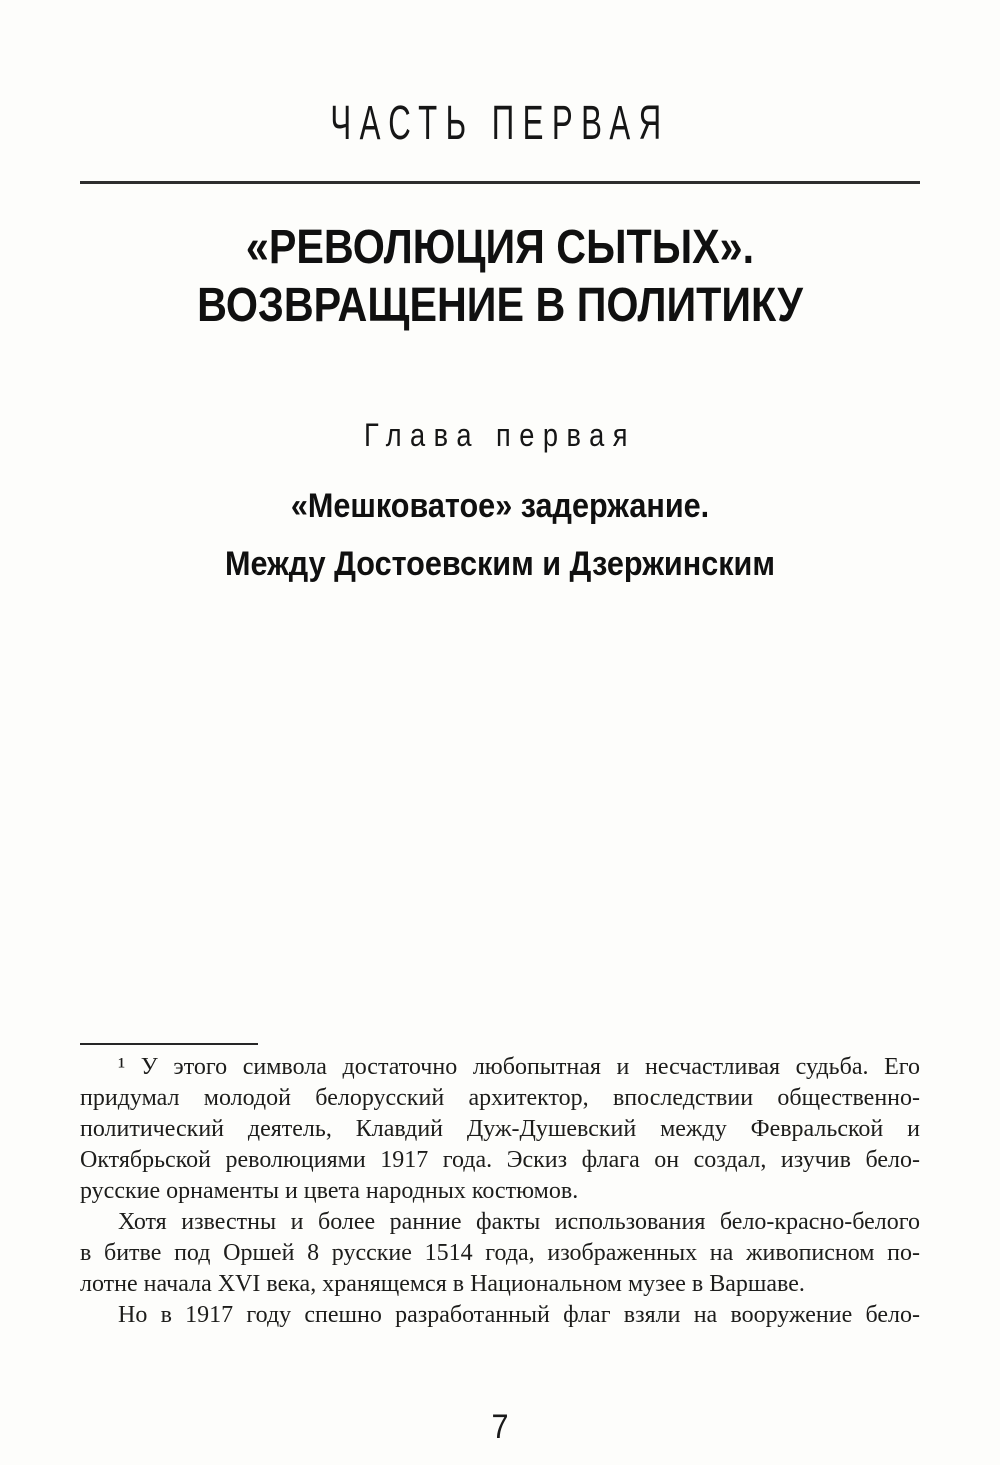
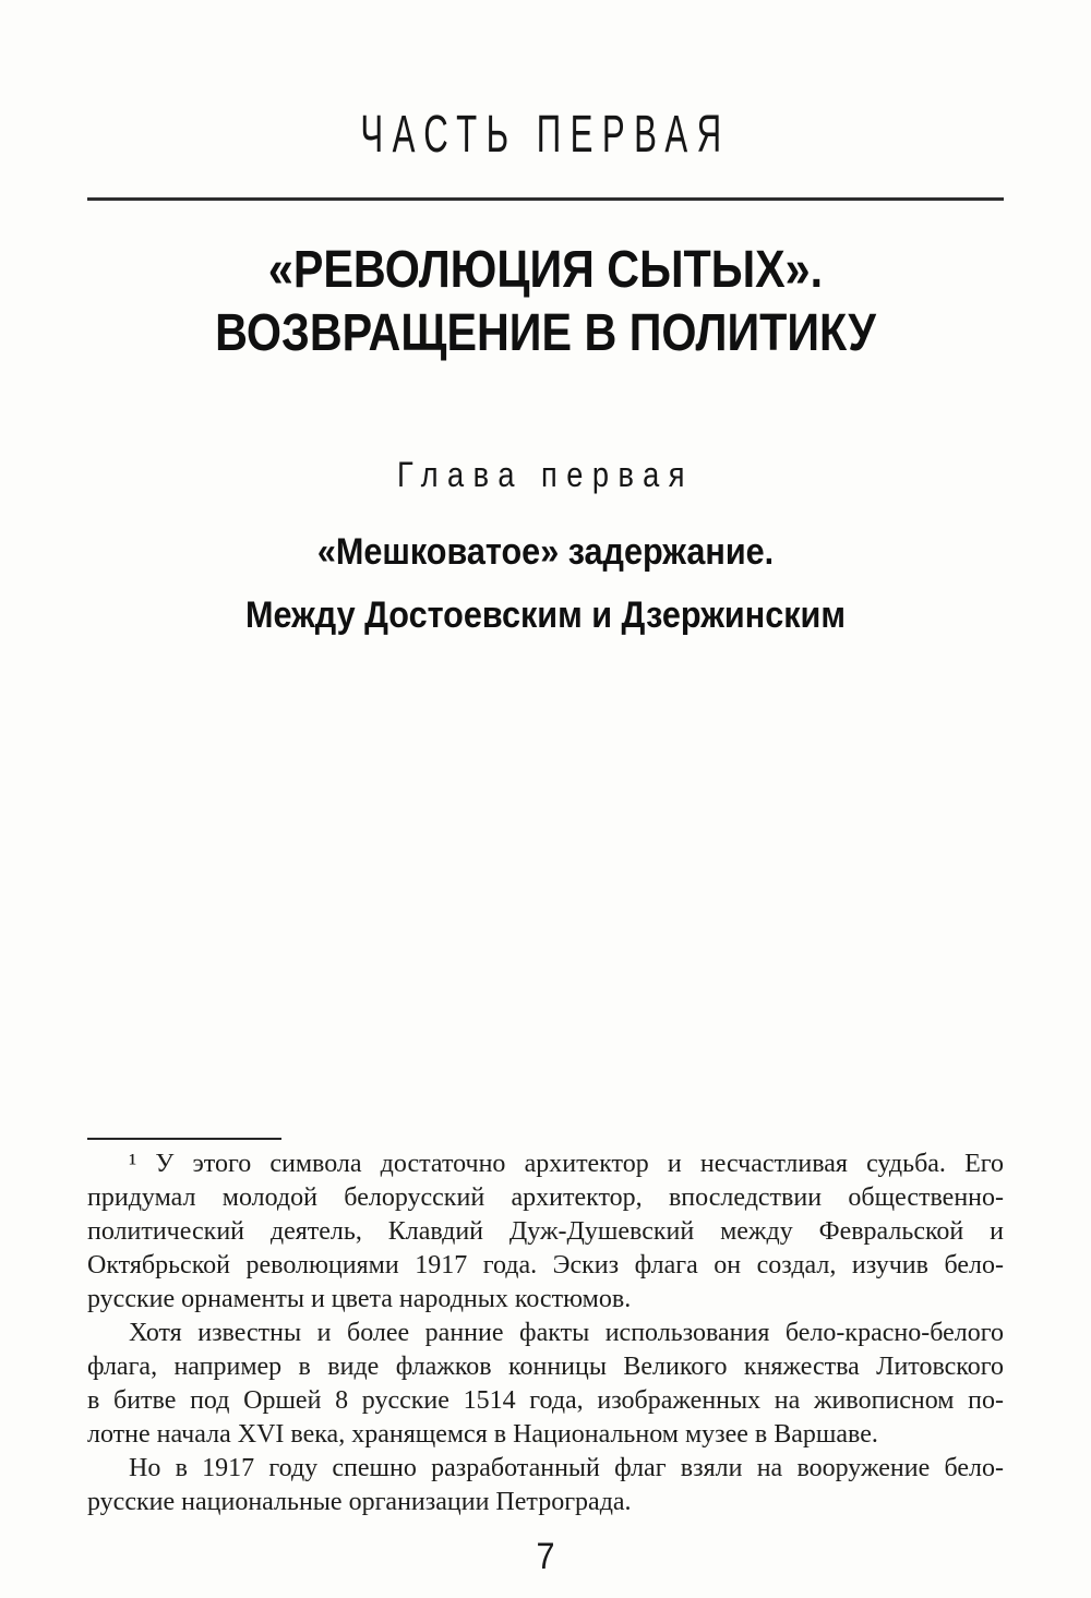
  ЧАСТЬ ПЕРВАЯ
  «РЕВОЛЮЦИЯ СЫТЫХ».
  ВОЗВРАЩЕНИЕ В ПОЛИТИКУ
  Глава первая
  «Мешковатое» задержание.
  Между Достоевским и Дзержинским
- ¹ У этого символа достаточно любопытная и несчастливая судьба. Его
+ ¹ У этого символа достаточно архитектор и несчастливая судьба. Его
  придумал молодой белорусский архитектор, впоследствии общественно-
  политический деятель, Клавдий Дуж-Душевский между Февральской и
  Октябрьской революциями 1917 года. Эскиз флага он создал, изучив бело-
  русские орнаменты и цвета народных костюмов.
  Хотя известны и более ранние факты использования бело-красно-белого
+ флага, например в виде флажков конницы Великого княжества Литовского
  в битве под Оршей 8 русские 1514 года, изображенных на живописном по-
  лотне начала XVI века, хранящемся в Национальном музее в Варшаве.
  Но в 1917 году спешно разработанный флаг взяли на вооружение бело-
+ русские национальные организации Петрограда.
  7
